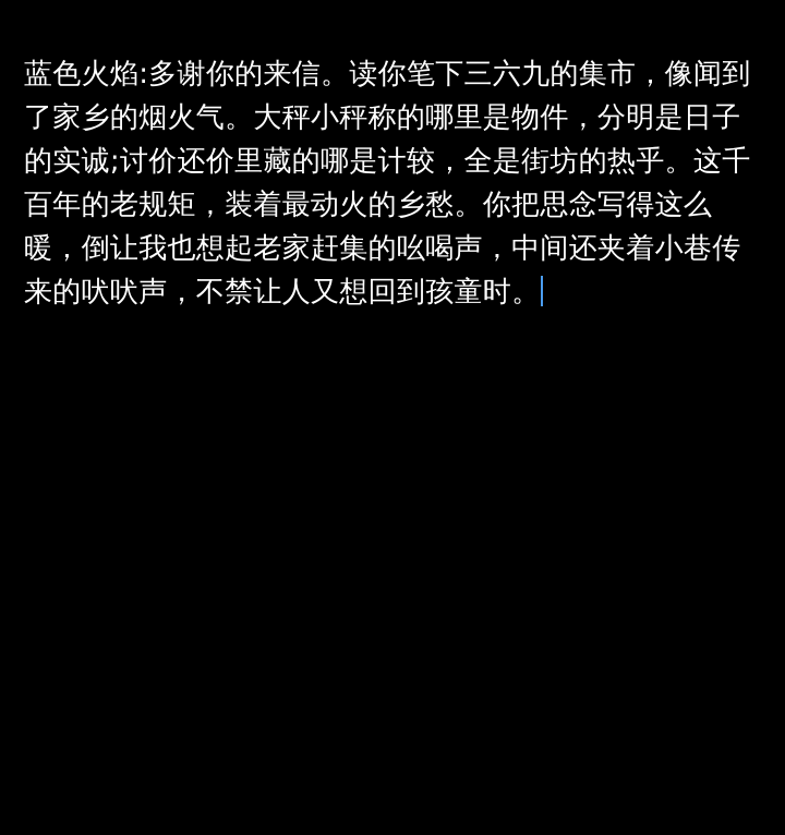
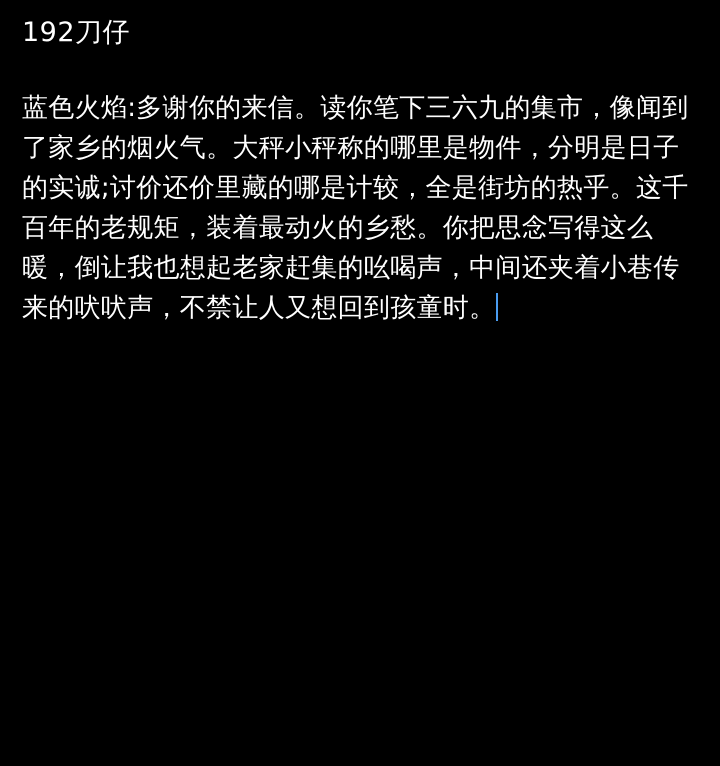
+ 192刀仔
  蓝色火焰:多谢你的来信。读你笔下三六九的集市，像闻到了家乡的烟火气。大秤小秤称的哪里是物件，分明是日子的实诚;讨价还价里藏的哪是计较，全是街坊的热乎。这千百年的老规矩，装着最动火的乡愁。你把思念写得这么暖，倒让我也想起老家赶集的吆喝声，中间还夹着小巷传来的吠吠声，不禁让人又想回到孩童时。
